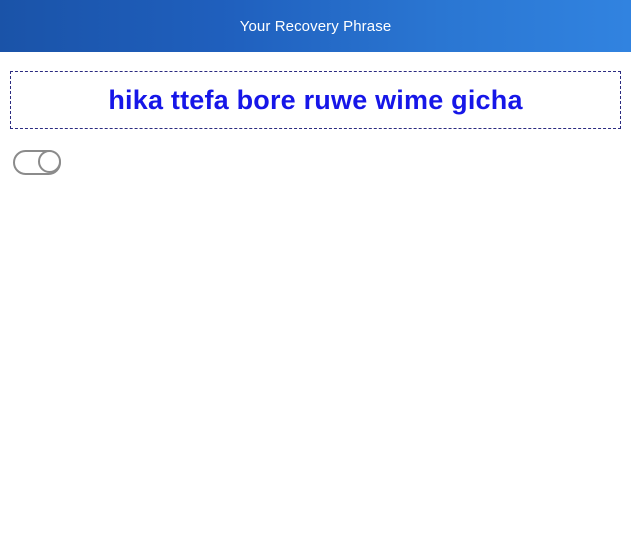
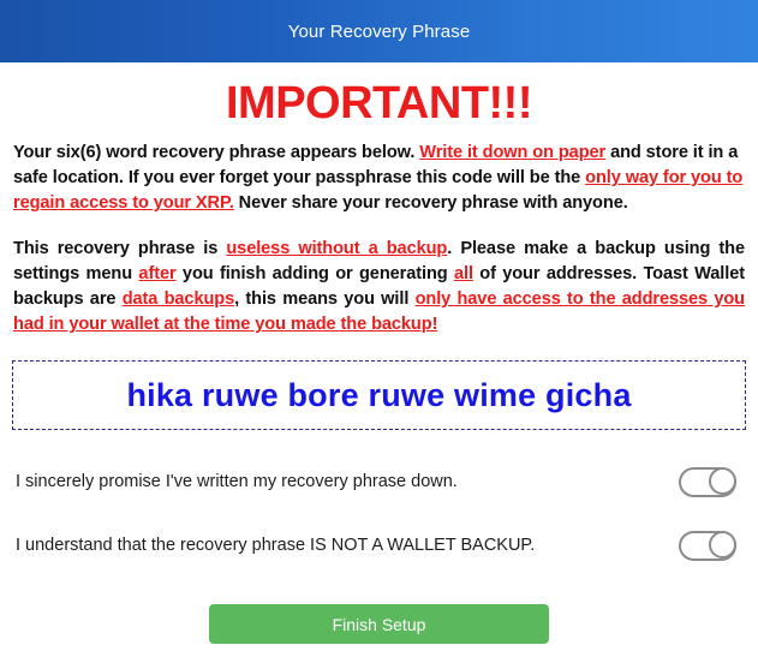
  Your Recovery Phrase
+ IMPORTANT!!!
+ Your six(6) word recovery phrase appears below. Write it down on paper and store it in a safe location. If you ever forget your passphrase this code will be the only way for you to regain access to your XRP. Never share your recovery phrase with anyone.
+ This recovery phrase is useless without a backup. Please make a backup using the settings menu after you finish adding or generating all of your addresses. Toast Wallet backups are data backups, this means you will only have access to the addresses you had in your wallet at the time you made the backup!
- hika ttefa bore ruwe wime gicha
+ hika ruwe bore ruwe wime gicha
+ I sincerely promise I've written my recovery phrase down.
+ I understand that the recovery phrase IS NOT A WALLET BACKUP.
+ Finish Setup
